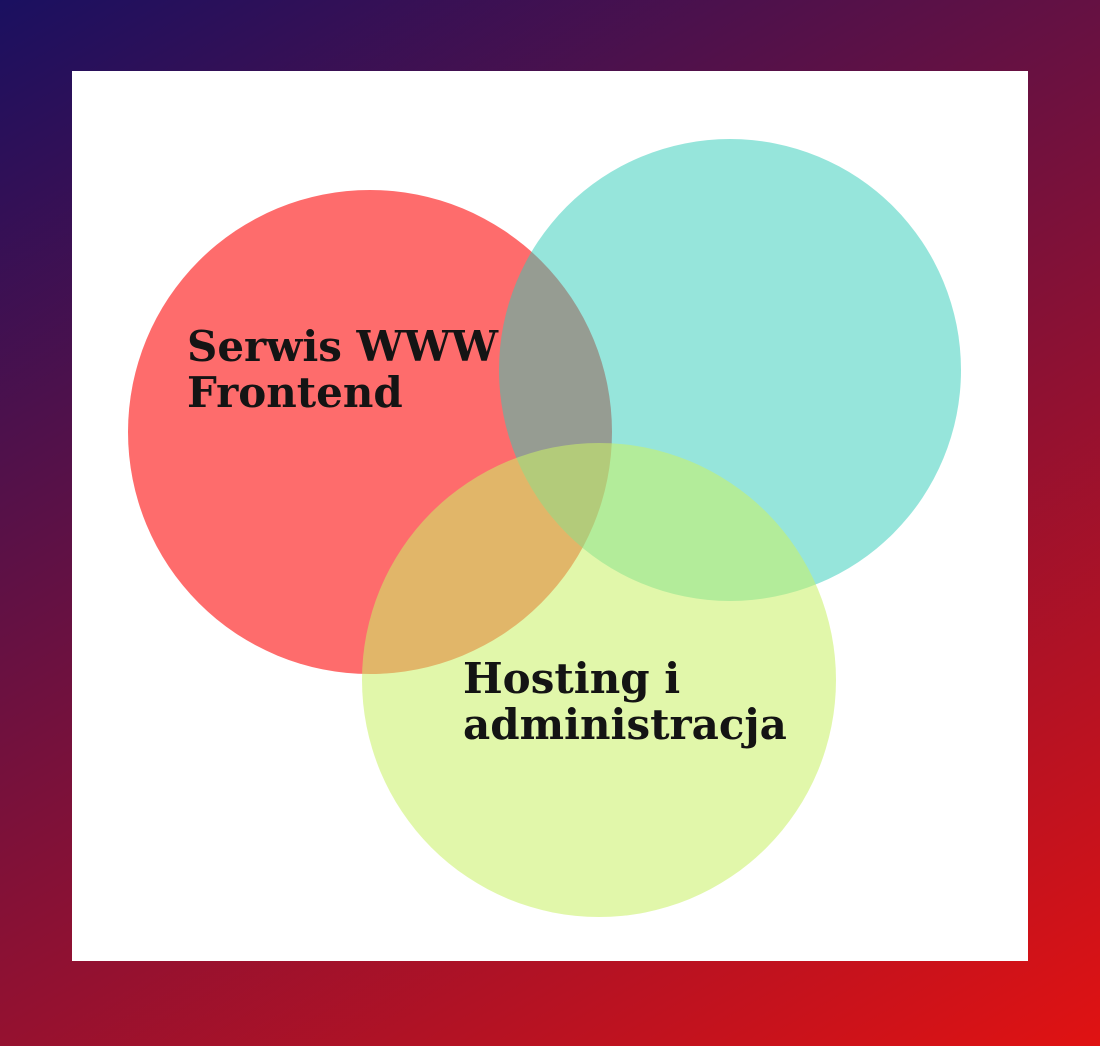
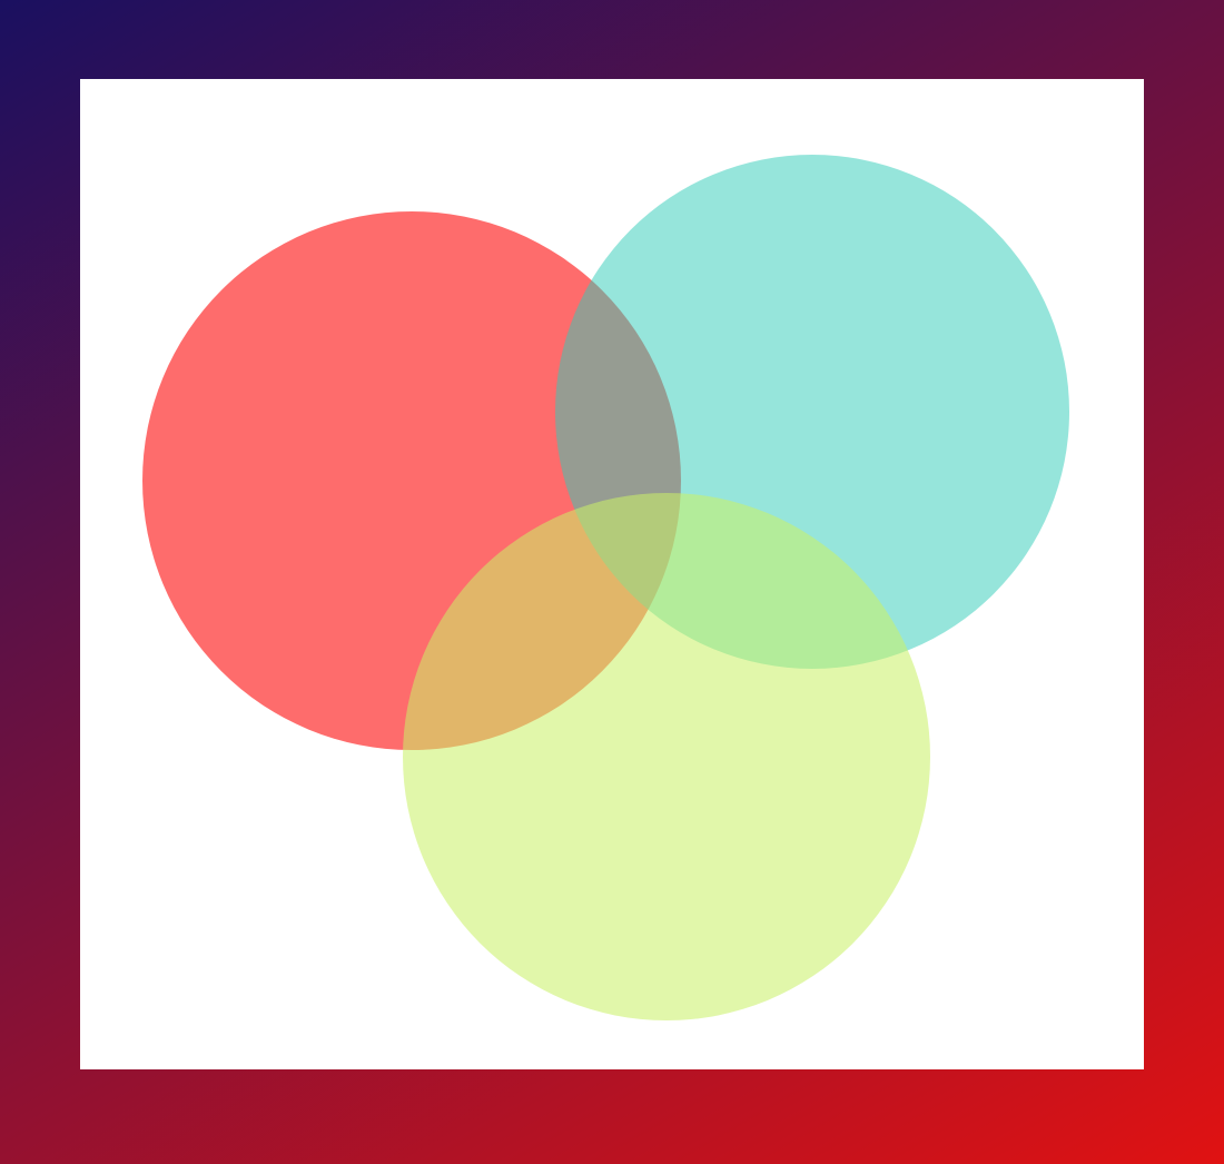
- Serwis WWW
- Frontend
- Hosting i
- administracja
